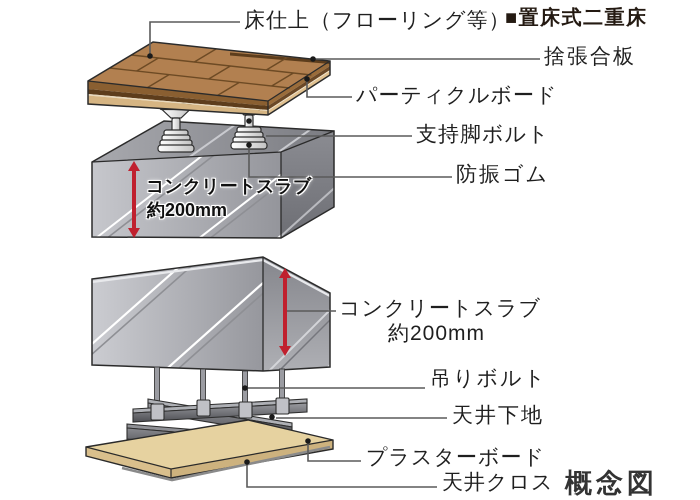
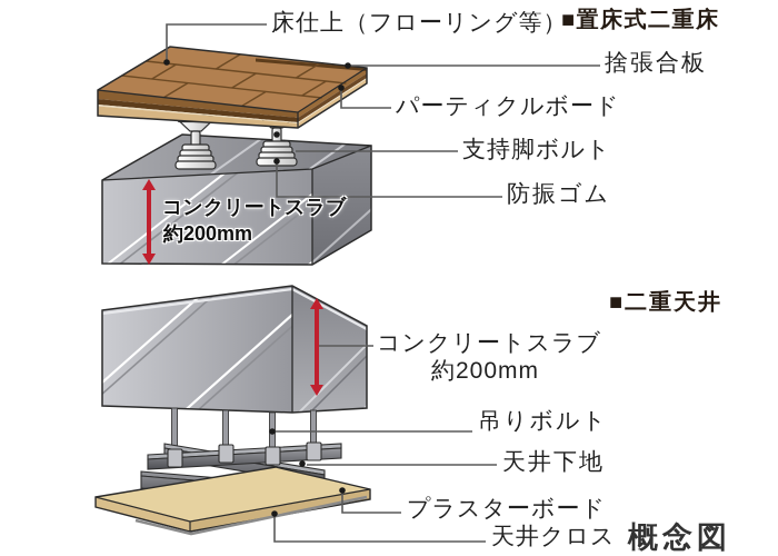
  床仕上（フローリング等）
  ■置床式二重床
  捨張合板
  パーティクルボード
  支持脚ボルト
  防振ゴム
  コンクリートスラブ
  約200mm
+ ■二重天井
  コンクリートスラブ
  約200mm
  吊りボルト
  天井下地
  プラスターボード
  天井クロス
  概念図
